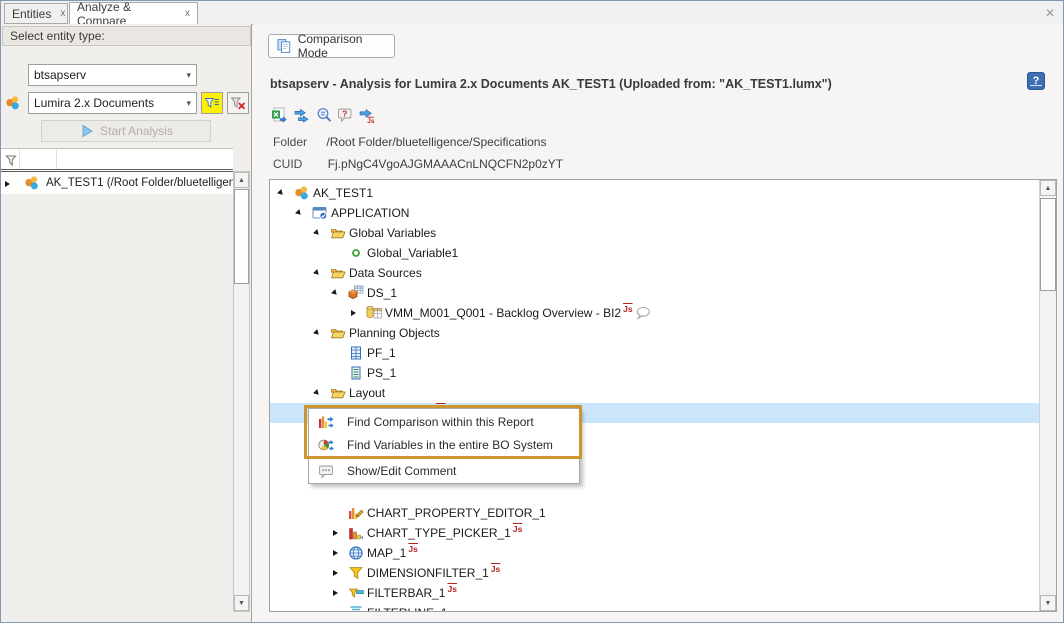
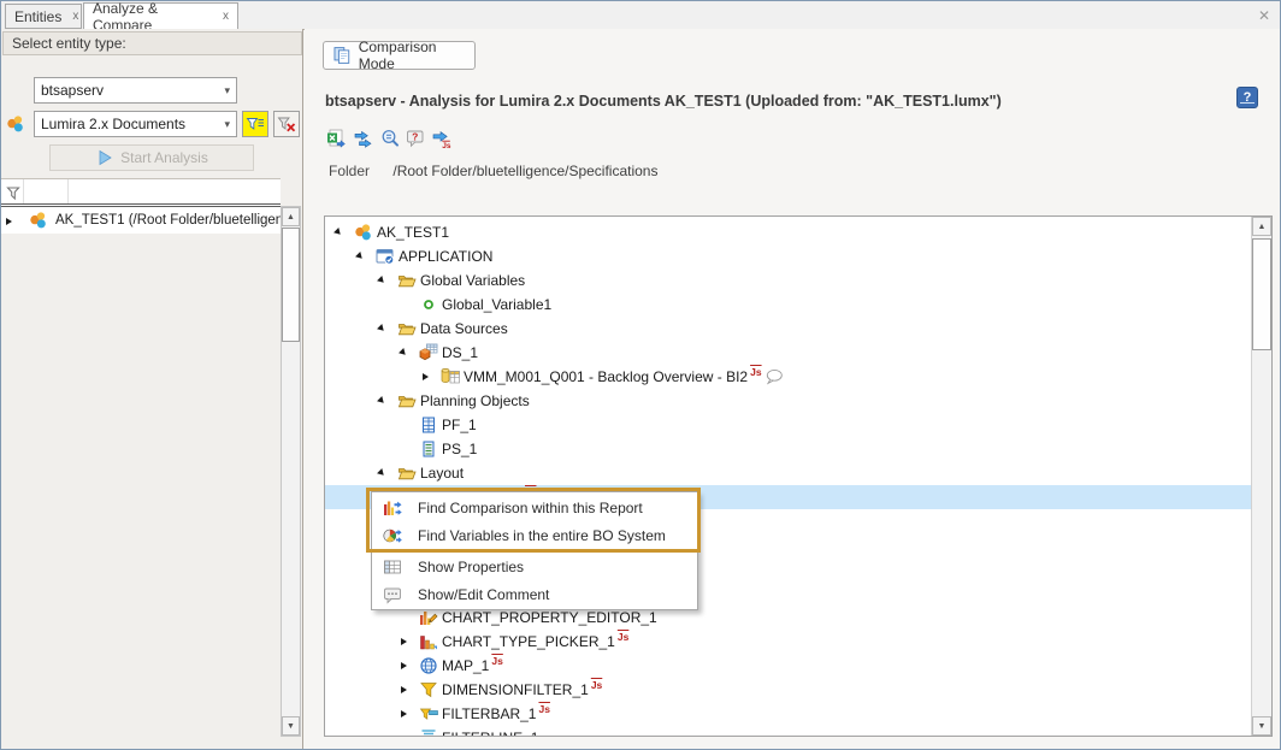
  Entities
  x
  Analyze & Compare
  x
  ✕
  Select entity type:
  btsapserv
  ▾
  Lumira 2.x Documents
  ▾
  Start Analysis
  AK_TEST1 (/Root Folder/bluetelligen
  Comparison Mode
  btsapserv - Analysis for Lumira 2.x Documents AK_TEST1 (Uploaded from: "AK_TEST1.lumx")
  ?
  Folder /Root Folder/bluetelligence/Specifications
- CUID Fj.pNgC4VgoAJGMAAACnLNQCFN2p0zYT
  AK_TEST1
  APPLICATION
  Global Variables
  Global_Variable1
  Data Sources
  DS_1
  VMM_M001_Q001 - Backlog Overview - BI2
  Js
  Planning Objects
  PF_1
  PS_1
  Layout
  CHART_PROPERTY_EDITOR_1
  CHART_TYPE_PICKER_1
  Js
  MAP_1
  Js
  DIMENSIONFILTER_1
  Js
  FILTERBAR_1
  Js
  Find Comparison within this Report
  Find Variables in the entire BO System
+ Show Properties
  Show/Edit Comment
